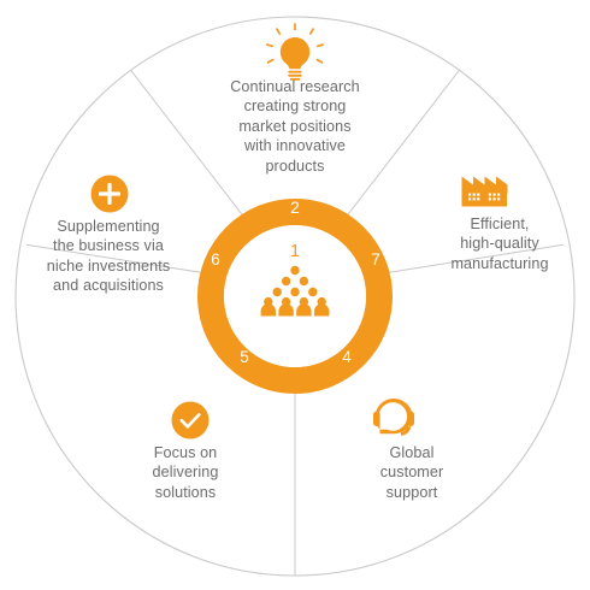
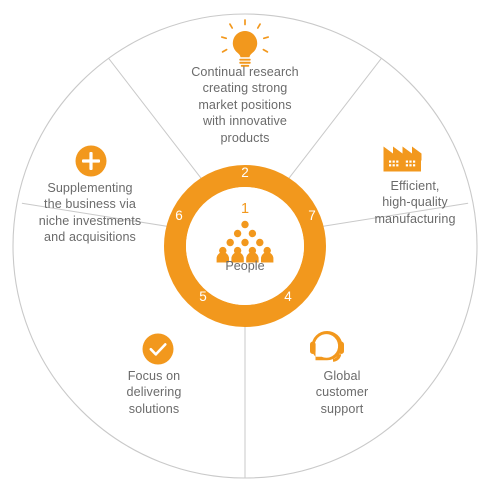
  2
  7
  4
  5
  6
  1
  Continual research
  creating strong
  market positions
  with innovative
  products
  Efficient,
  high-quality
  manufacturing
  Global
  customer
  support
  Focus on
  delivering
  solutions
  Supplementing
  the business via
  niche investments
  and acquisitions
+ People
